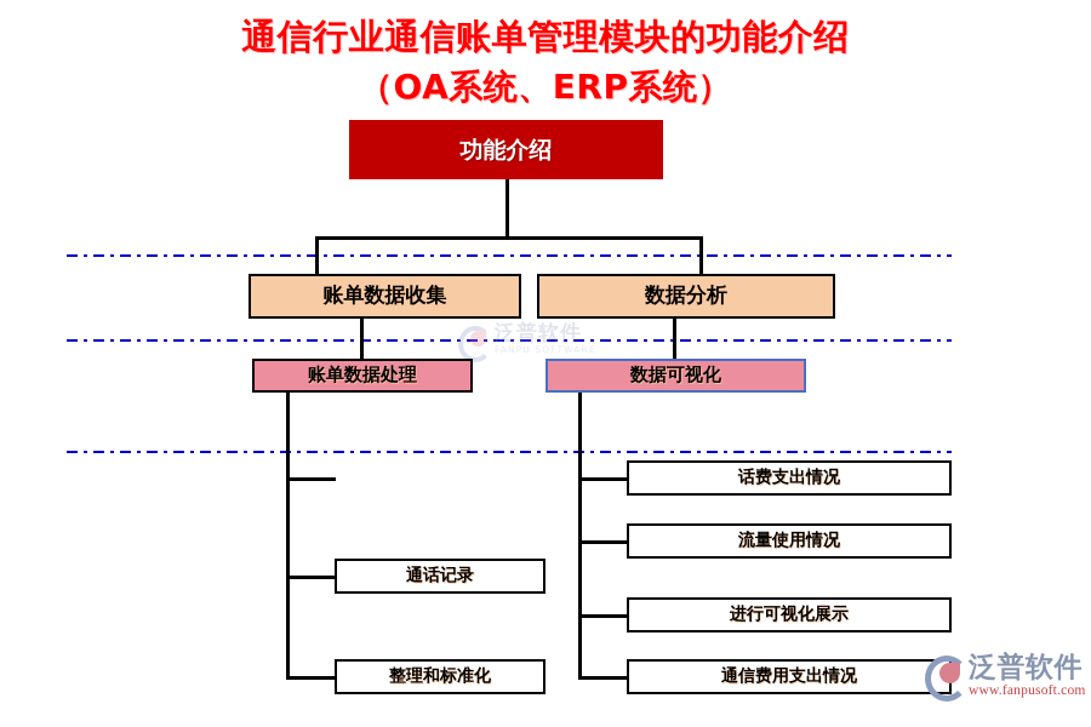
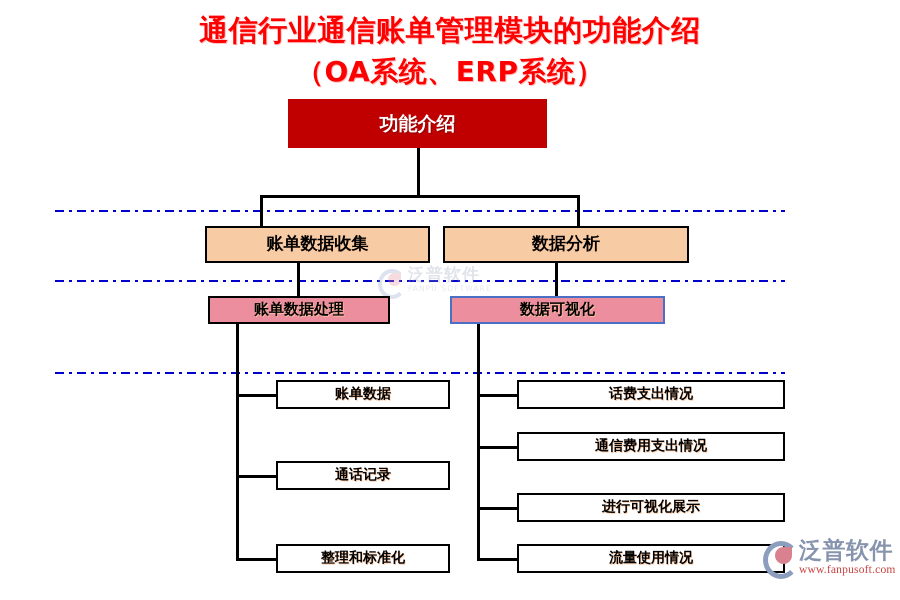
  通信行业通信账单管理模块的功能介绍
  （OA系统、ERP系统）
  泛普软件
  FANPU SOFTWARE
  功能介绍
  账单数据收集
  数据分析
  账单数据处理
  数据可视化
+ 账单数据
  通话记录
  整理和标准化
  话费支出情况
- 流量使用情况
+ 通信费用支出情况
  进行可视化展示
- 通信费用支出情况
+ 流量使用情况
  泛普软件
  www.fanpusoft.com
